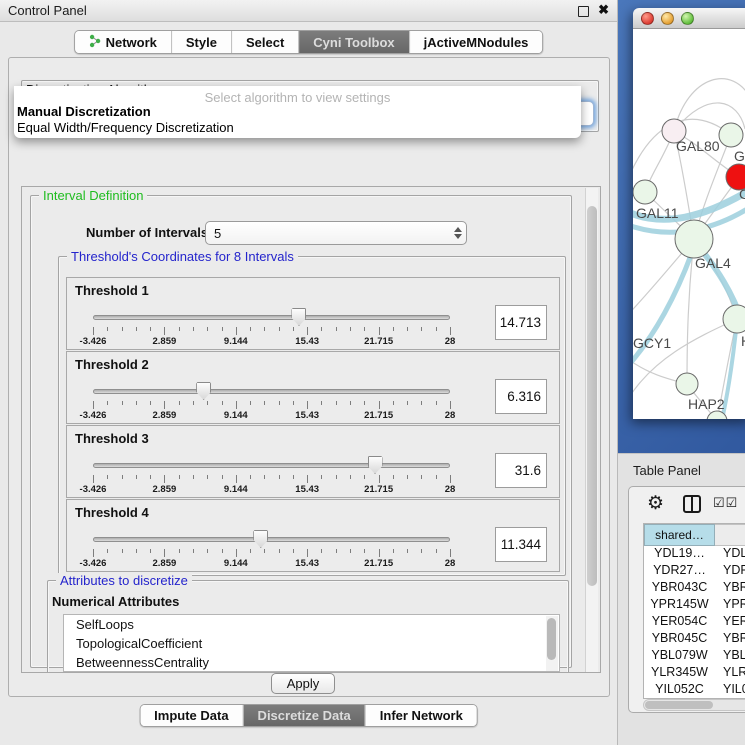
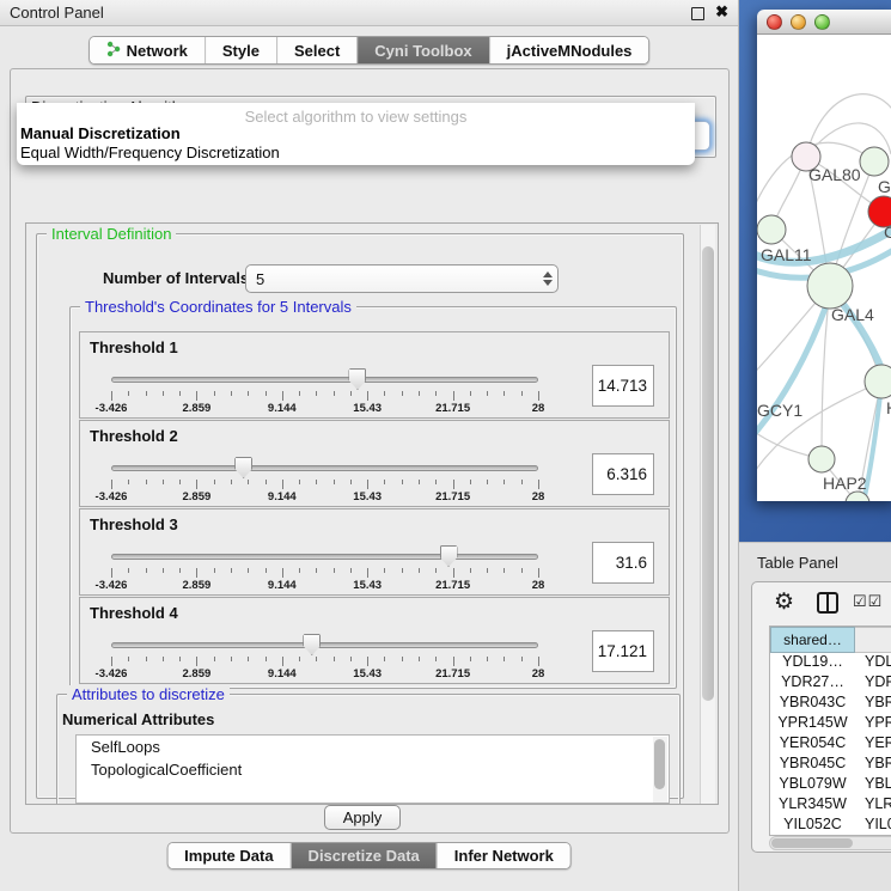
  Control Panel
  ✖
  Network
  Style
  Select
  Cyni Toolbox
  jActiveMNodules
  Select algorithm to view settings
  Manual Discretization
  Equal Width/Frequency Discretization
  Interval Definition
  Number of Interval
  5
- Threshold's Coordinates for 8 Intervals
+ Threshold's Coordinates for 5 Intervals
  Threshold 1
  -3.426
  2.859
  9.144
  15.43
  21.715
  28
  14.713
  Threshold 2
  -3.426
  2.859
  9.144
  15.43
  21.715
  28
  6.316
  Threshold 3
  -3.426
  2.859
  9.144
  15.43
  21.715
  28
  31.6
  Threshold 4
  -3.426
  2.859
  9.144
  15.43
  21.715
  28
- 11.344
+ 17.121
  Attributes to discretize
  Numerical Attributes
  SelfLoops
  TopologicalCoefficient
- BetweennessCentrality
  Apply
  Impute Data
  Discretize Data
  Infer Network
  GAL80
  C
  GAL11
  GAL4
  GCY1
  HAP2
  Table Panel
  ⚙
  ☑☑
  shared…
  YDL19…
  YDL
  YDR27…
  YBR043C
  YBR
  YPR145W
  YPR
  YER054C
  YER
  YBR045C
  YBR
  YBL079W
  YBL
  YLR345W
  YLR
  YIL052C
  YIL
